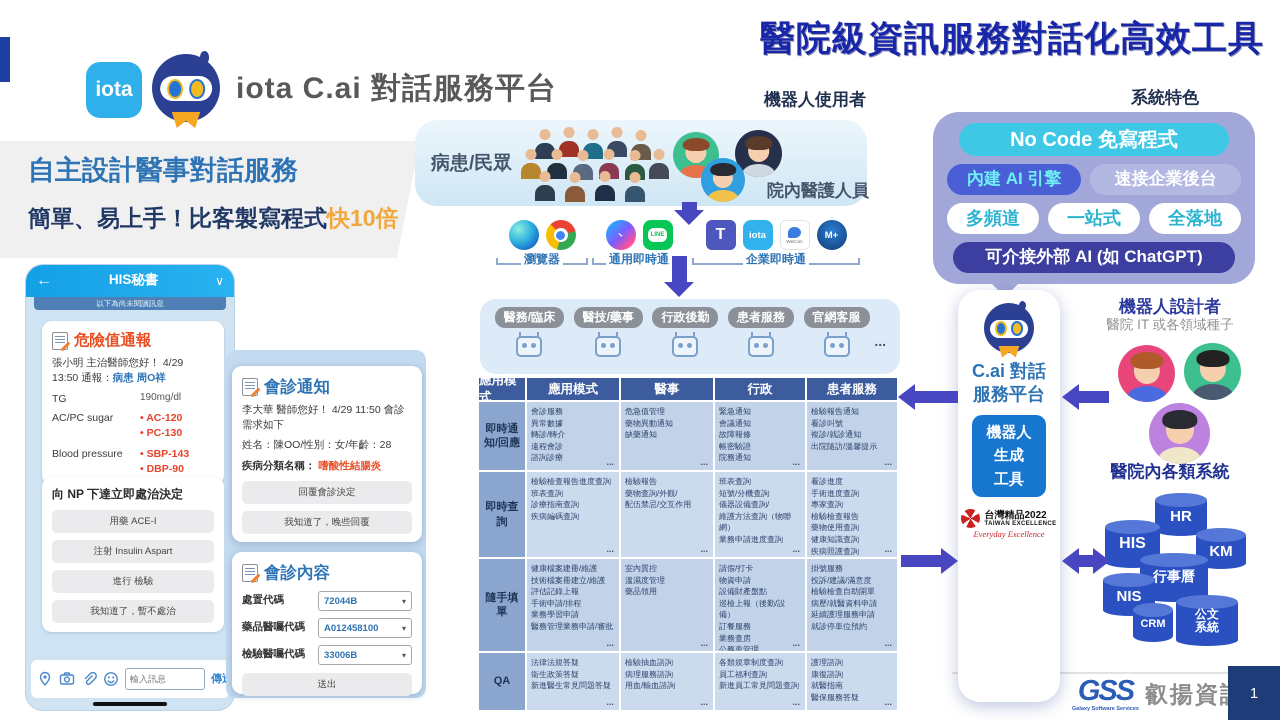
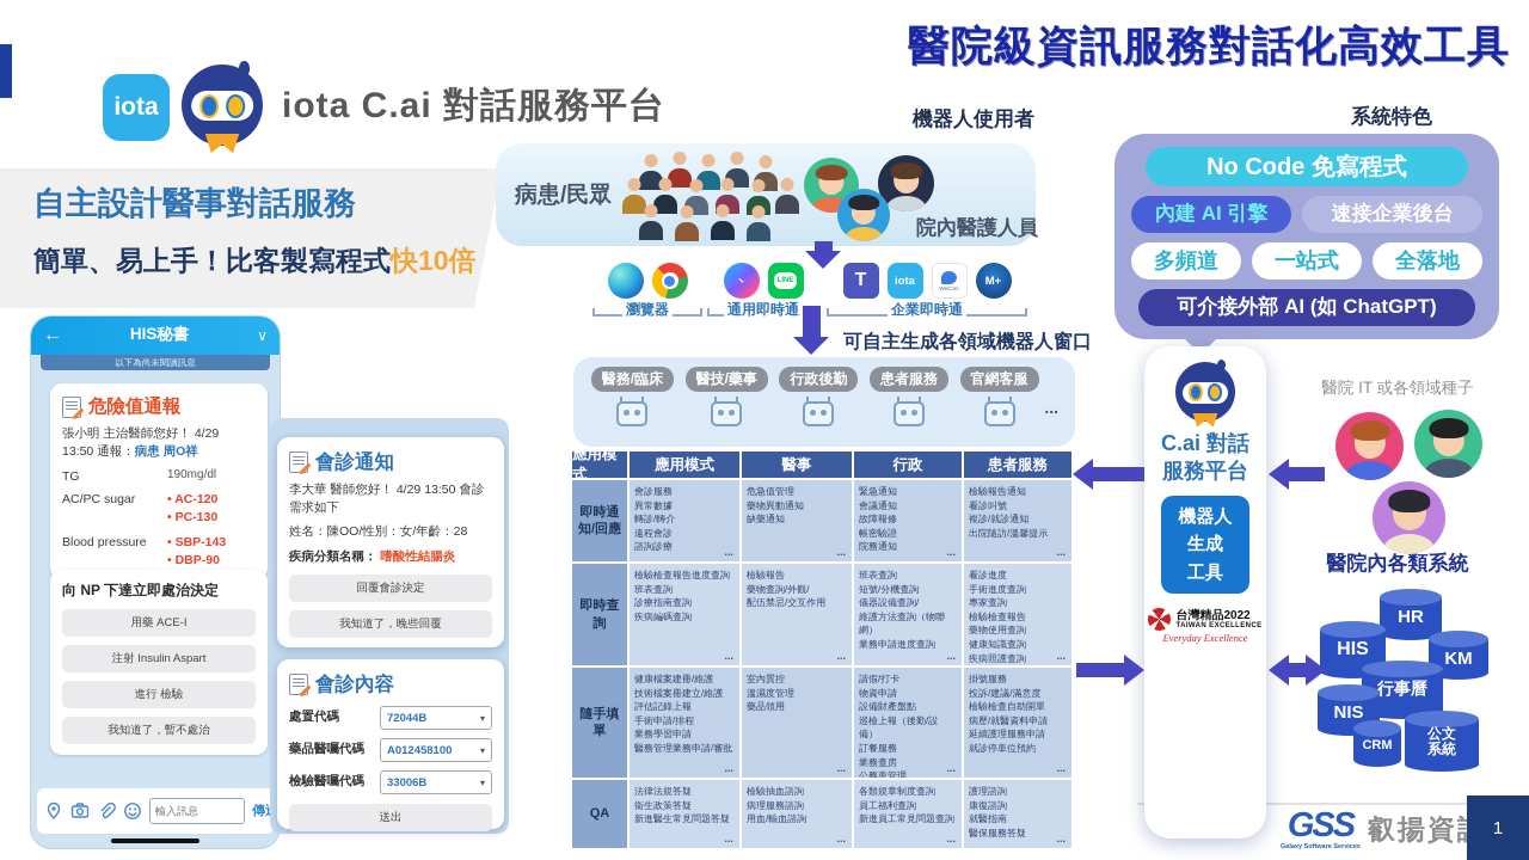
  iota
  iota C.ai 對話服務平台
  醫院級資訊服務對話化高效工具
  自主設計醫事對話服務
  簡單、易上手！比客製寫程式快10倍
  ←
  HIS秘書
  ∨
  以下為尚未閱讀訊息
  危險值通報
  張小明 主治醫師您好！ 4/29
  13:50 通報：病患 周O祥
  TG
  190mg/dl
  AC/PC sugar
  • AC-120
  • PC-130
  Blood pressure
  • SBP-143
  • DBP-90
  向 NP 下達立即處治決定
  用藥 ACE-I
  注射 Insulin Aspart
  進行 檢驗
  我知道了，暫不處治
  輸入訊息
  會診通知
- 李大華 醫師您好！ 4/29 11:50 會診需求如下
+ 李大華 醫師您好！ 4/29 13:50 會診需求如下
  姓名：陳OO/性別：女/年齡：28
  疾病分類名稱： 嗜酸性結腸炎
  回覆會診決定
  我知道了，晚些回覆
  會診內容
  處置代碼
  72044B
  ▾
  藥品醫囑代碼
  A012458100
  ▾
  檢驗醫囑代碼
  33006B
  ▾
  送出
  機器人使用者
  病患/民眾
  院內醫護人員
  瀏覽器
  通用即時通
  T
  iota
  M+
  企業即時通
+ 可自主生成各領域機器人窗口
  醫務/臨床
  醫技/藥事
  行政後勤
  患者服務
  官網客服
  ...
  應用模式
  應用模式
  醫事
  行政
  患者服務
  即時通知/回應
  會診服務
  異常數據
  轉診/轉介
  遠程會診
  諮詢診療
  ...
  危急值管理
  藥物異動通知
  缺藥通知
  ...
  緊急通知
  會議通知
  故障報修
  帳密驗證
  院務通知
  ...
  檢驗報告通知
  看診叫號
  複診/就診通知
  出院隨訪/溫馨提示
  ...
  即時查詢
  檢驗檢查報告進度查詢
  班表查詢
  診療指南查詢
  疾病編碼查詢
  ...
  檢驗報告
  藥物查詢/外觀/
  配伍禁忌/交互作用
  ...
  班表查詢
  短號/分機查詢
  儀器設備查詢/
  維護方法查詢（物聯網）
  業務申請進度查詢
  ...
  看診進度
  手術進度查詢
  專家查詢
  檢驗檢查報告
  藥物使用查詢
  健康知識查詢
  疾病照護查詢
  ...
  隨手填單
  健康檔案建冊/維護
  技術檔案冊建立/維護
  評估記錄上報
  手術申請/排程
  業務學習申請
  醫務管理業務申請/審批
  ...
  室內質控
  溫濕度管理
  藥品領用
  ...
  請假/打卡
  物資申請
  設備財產盤點
  巡檢上報（後勤/設備）
  訂餐服務
  業務查房
  公務車管理
  ...
  掛號服務
  投訴/建議/滿意度
  檢驗檢查自助開單
  病歷/就醫資料申請
  延續護理服務申請
  就診停車位預約
  ...
  QA
  法律法規答疑
  衛生政策答疑
  新進醫生常見問題答疑
  ...
  檢驗抽血諮詢
  病理服務諮詢
  用血/輸血諮詢
  ...
  各類規章制度查詢
  員工福利查詢
  新進員工常見問題查詢
  ...
  護理諮詢
  康復諮詢
  就醫指南
  醫保服務答疑
  ...
  系統特色
  No Code 免寫程式
  內建 AI 引擎
  速接企業後台
  多頻道
  一站式
  全落地
  可介接外部 AI (如 ChatGPT)
  C.ai 對話
  服務平台
  機器人
  生成
  工具
  台灣精品2022
  Everyday Excellence
- 機器人設計者
  醫院 IT 或各領域種子
  醫院內各類系統
  HR
  HIS
  KM
  行事曆
  NIS
  CRM
  公文系統
  GSS
  叡揚資
  1
